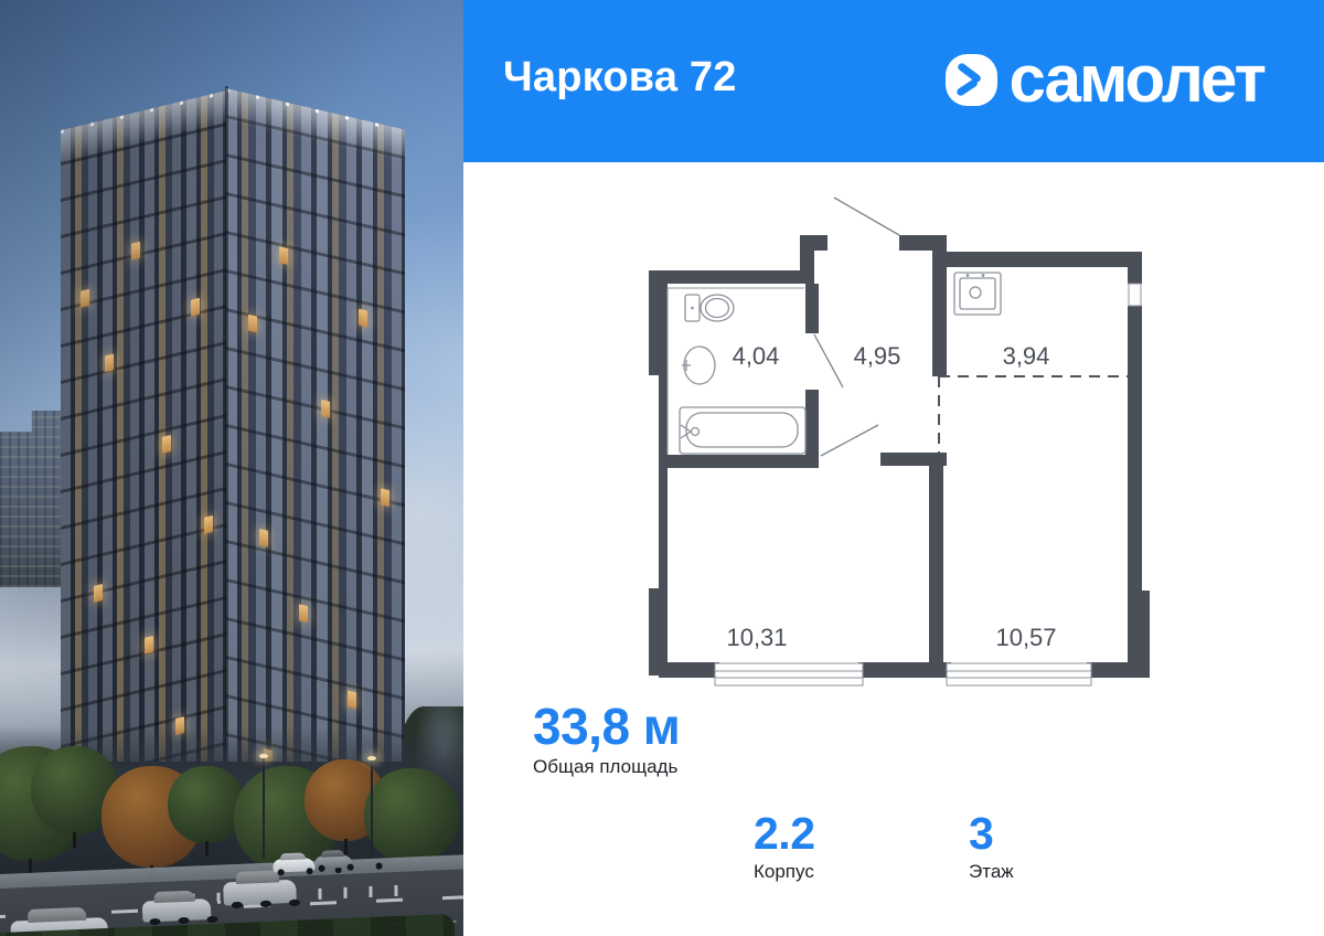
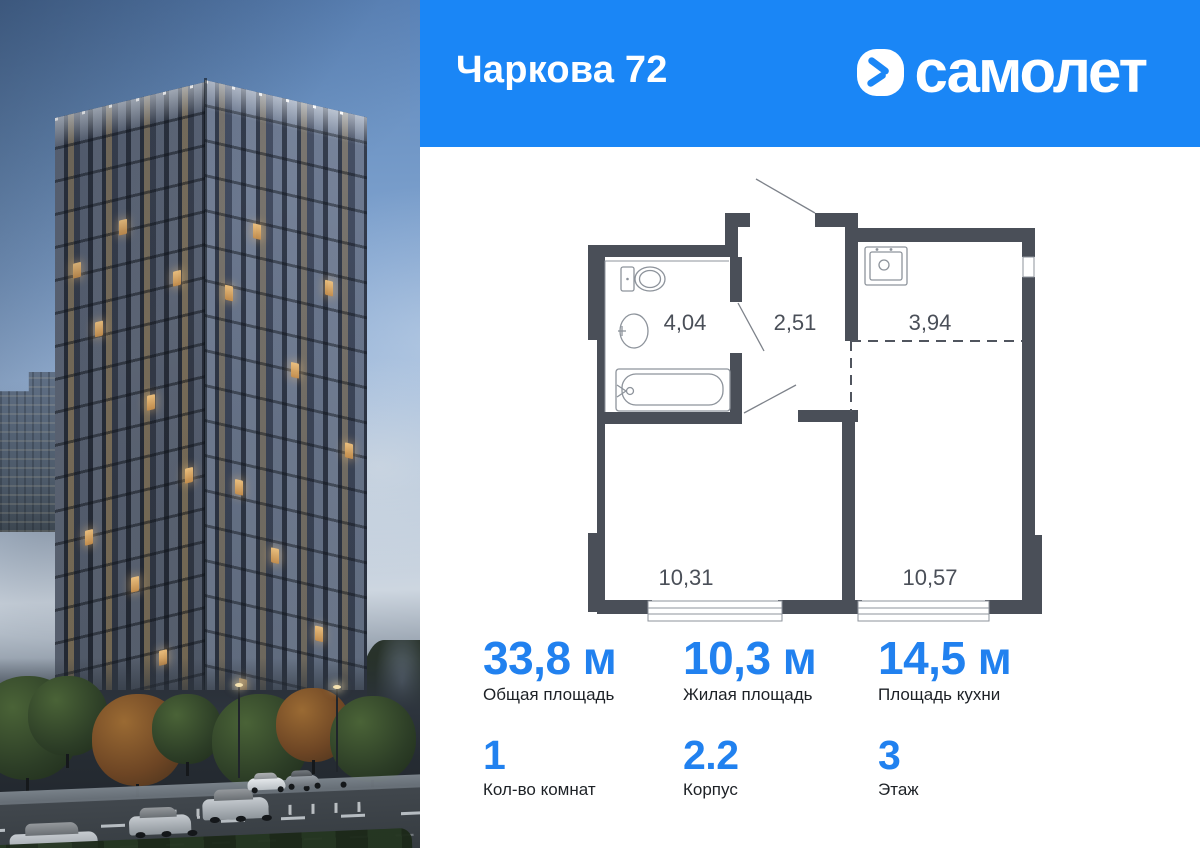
  Чаркова 72
  самолет
  4,04
- 4,95
+ 2,51
  3,94
  10,31
  10,57
  33,8 м
  Общая площадь
+ 10,3 м
+ Жилая площадь
+ 14,5 м
+ Площадь кухни
+ 1
+ Кол-во комнат
  2.2
  Корпус
  3
  Этаж
